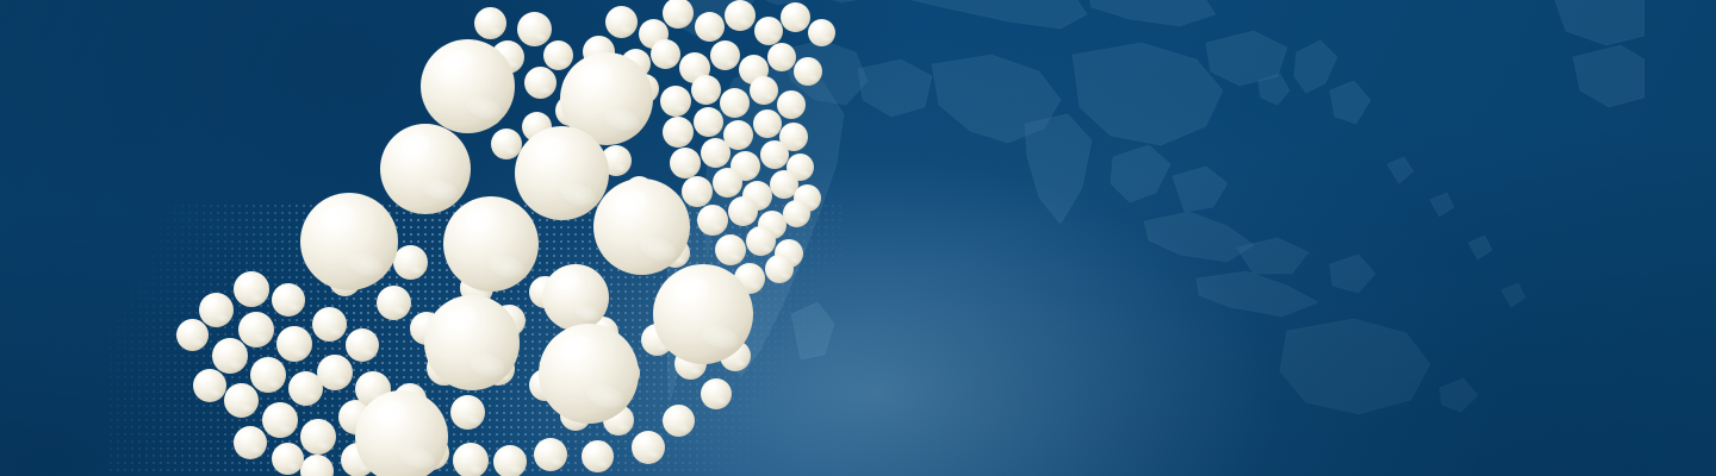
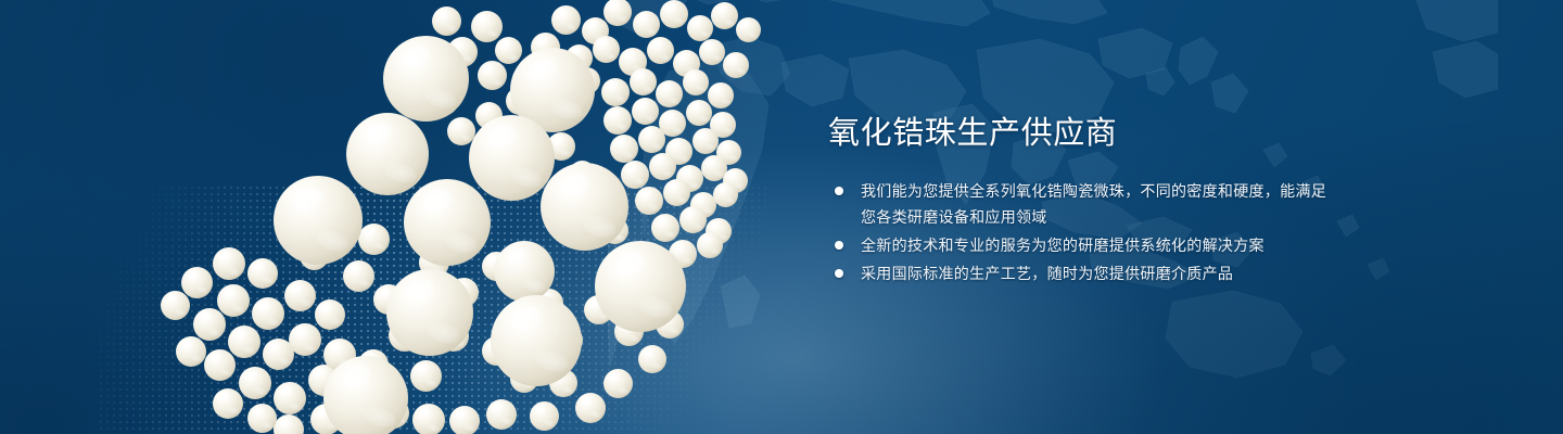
+ 氧化锆珠生产供应商
+ 我们能为您提供全系列氧化锆陶瓷微珠，不同的密度和硬度，能满足您各类研磨设备和应用领域
+ 全新的技术和专业的服务为您的研磨提供系统化的解决方案
+ 采用国际标准的生产工艺，随时为您提供研磨介质产品
